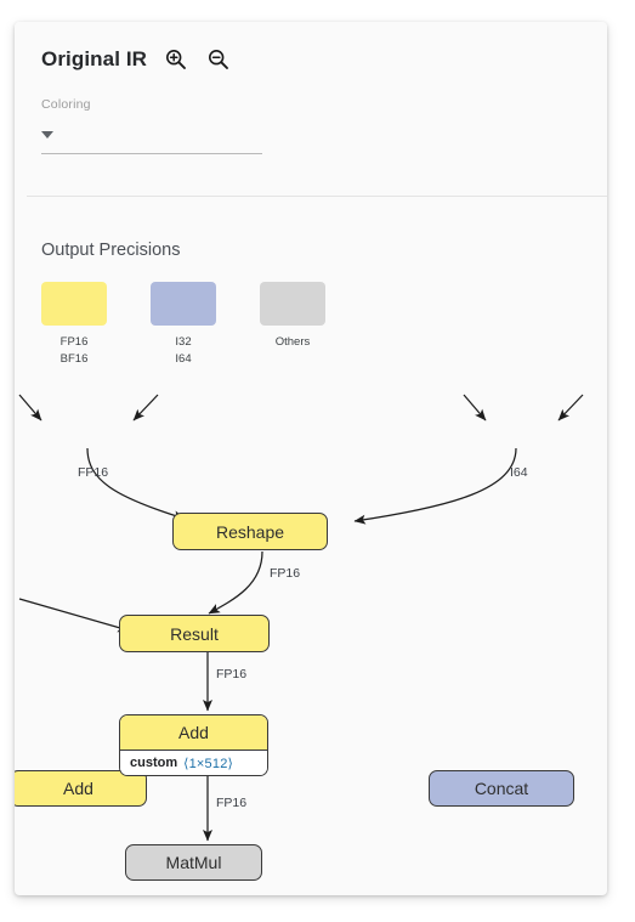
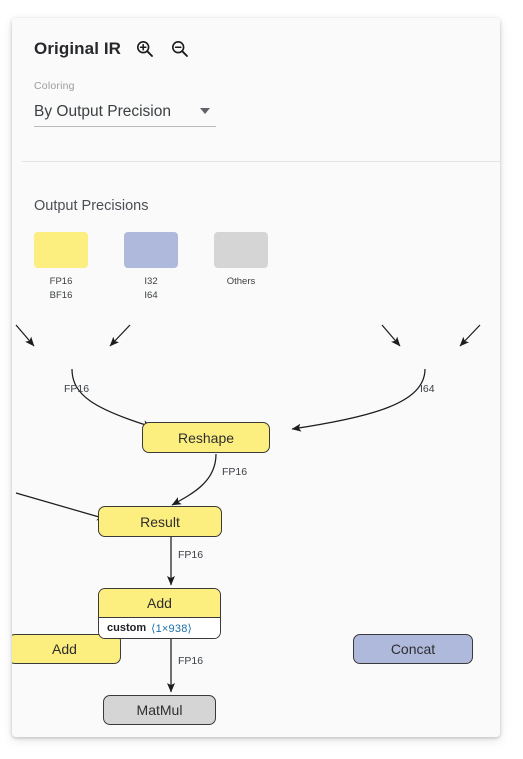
  Original IR
  Coloring
+ By Output Precision
  Output Precisions
  FP16
  BF16
  I32
  I64
  Others
  Add
  Concat
  Reshape
  Result
  Add
  custom
- ⟨1×512⟩
+ ⟨1×938⟩
  MatMul
  FP16
  I64
  FP16
  FP16
  FP16
